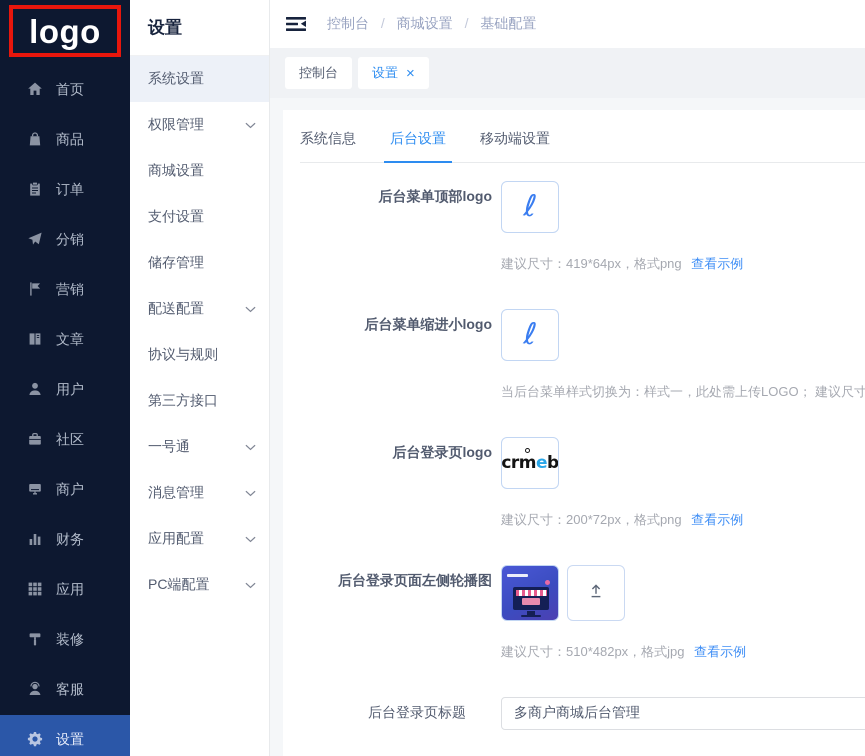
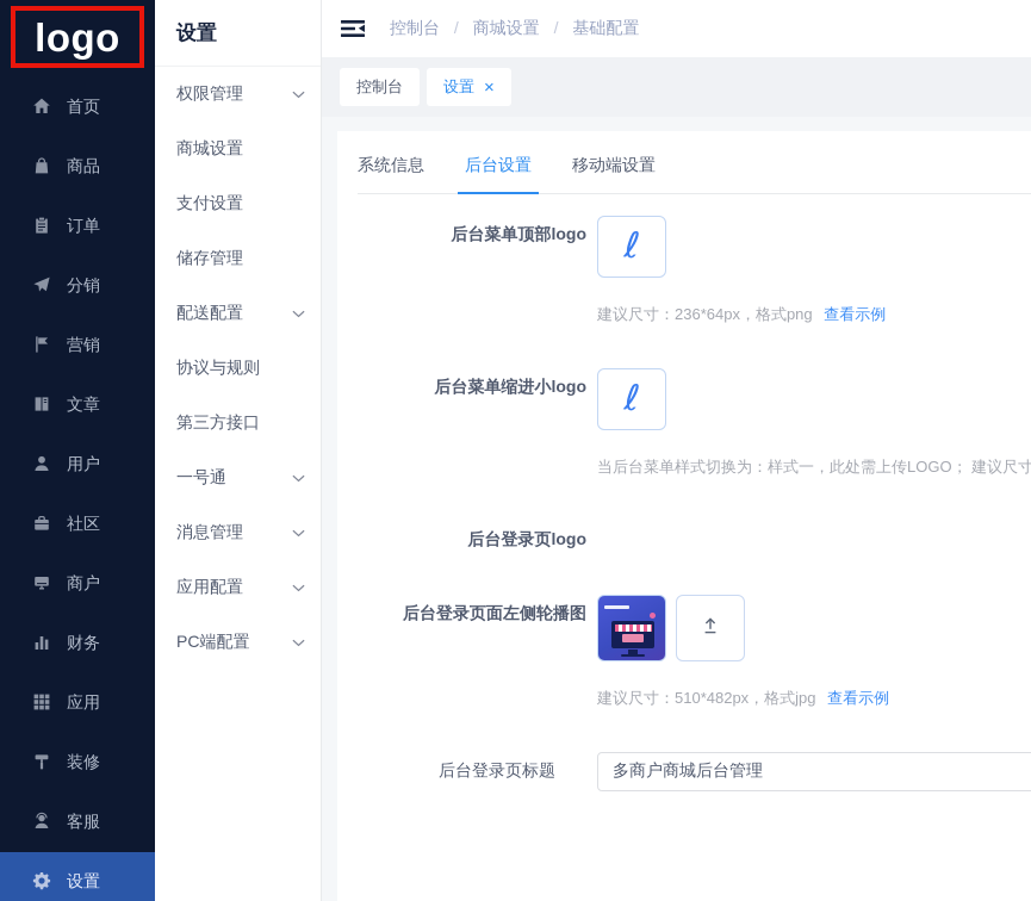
  logo
  首页
  商品
  订单
  分销
  营销
  文章
  用户
  社区
  商户
  财务
  应用
  装修
  客服
  设置
  设置
- 系统设置
  权限管理
  商城设置
  支付设置
  储存管理
  配送配置
  协议与规则
  第三方接口
  一号通
  消息管理
  应用配置
  PC端配置
  控制台 / 商城设置 / 基础配置
  控制台
  设置
  ×
  系统信息
  后台设置
  移动端设置
  后台菜单顶部logo
- 建议尺寸：419*64px，格式png 查看示例
+ 建议尺寸：236*64px，格式png 查看示例
  后台菜单缩进小logo
  当后台菜单样式切换为：样式一，此处需上传LOGO； 建议尺寸
  后台登录页logo
- crmeb
- 建议尺寸：200*72px，格式png 查看示例
  后台登录页面左侧轮播图
  建议尺寸：510*482px，格式jpg 查看示例
  后台登录页标题
  多商户商城后台管理
